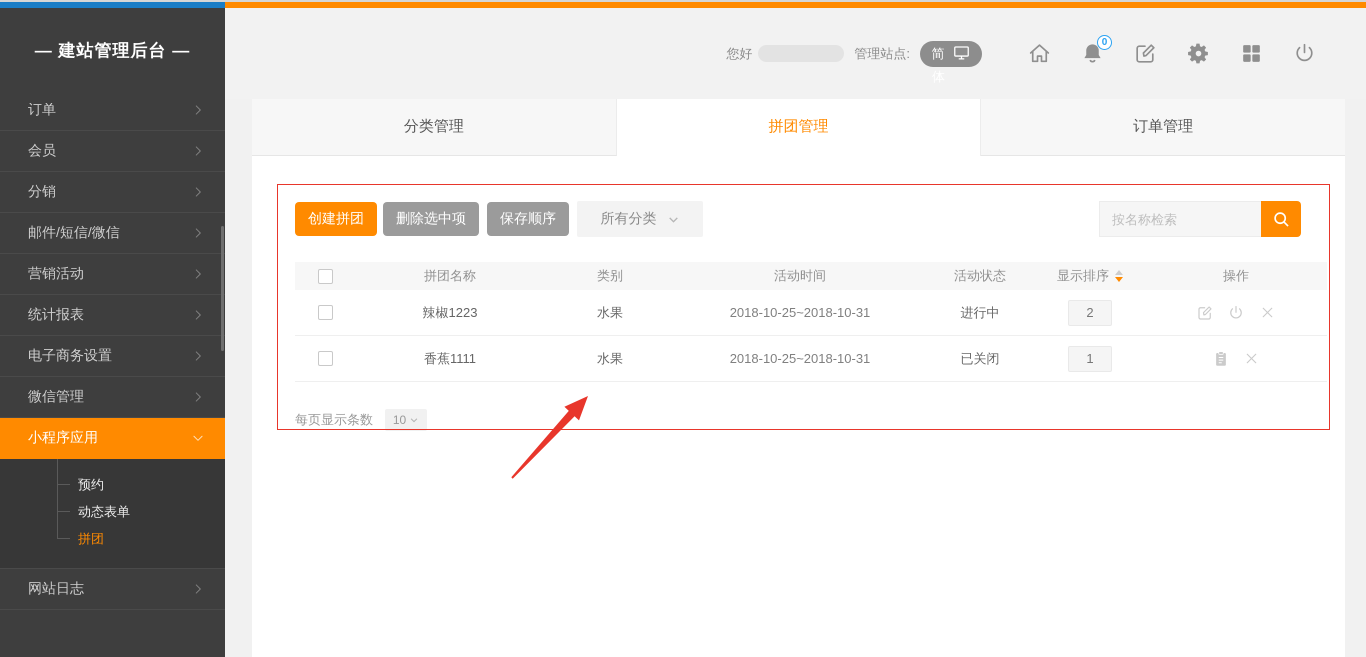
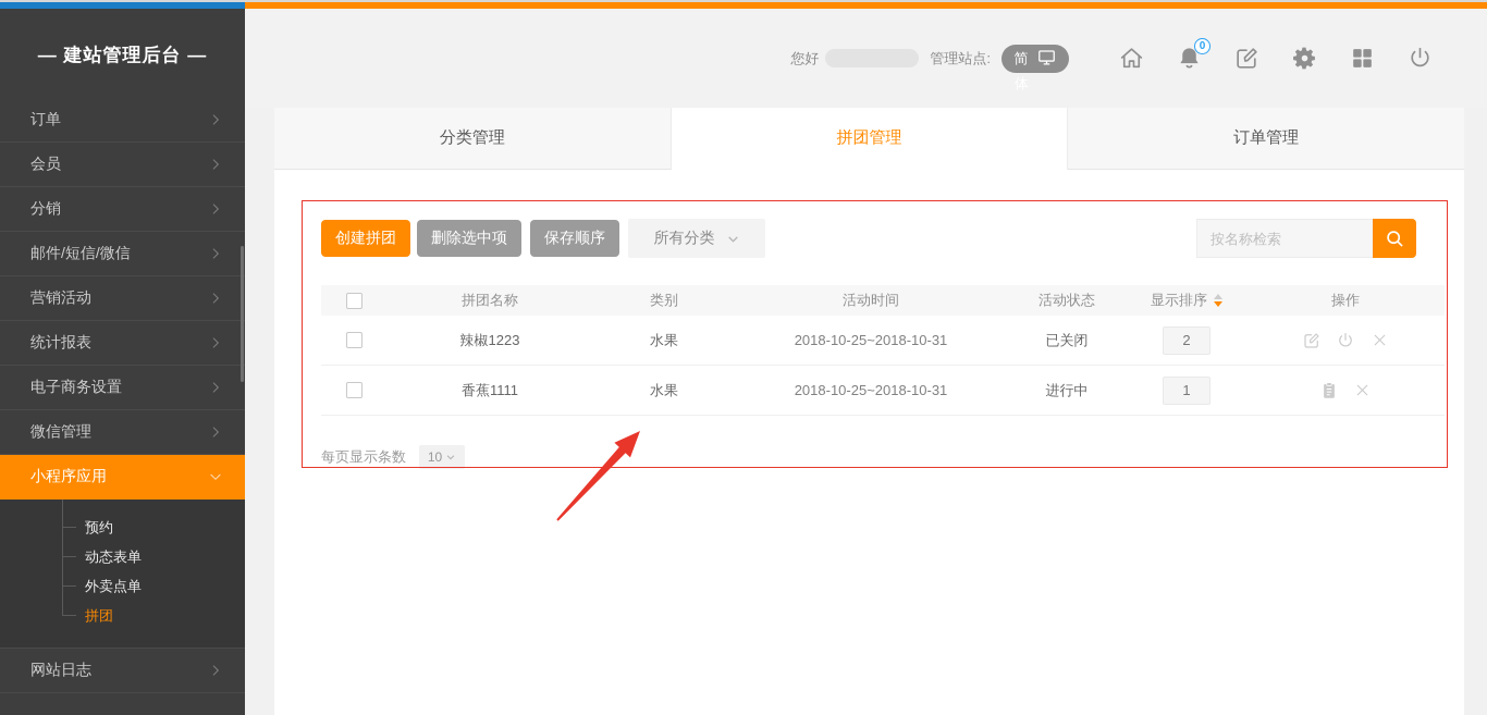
  — 建站管理后台 —
  订单
  会员
  分销
  邮件/短信/微信
  营销活动
  统计报表
  电子商务设置
  微信管理
  小程序应用
  预约
  动态表单
+ 外卖点单
  拼团
  网站日志
  您好
  管理站点:
  简
  0
  分类管理
  拼团管理
  订单管理
  创建拼团
  删除选中项
  保存顺序
  所有分类
  按名称检索
  拼团名称
  类别
  活动时间
  活动状态
  显示排序
  操作
  辣椒1223
  水果
  2018-10-25~2018-10-31
- 进行中
+ 已关闭
  2
  香蕉1111
  水果
  2018-10-25~2018-10-31
- 已关闭
+ 进行中
  1
  每页显示条数
  10
